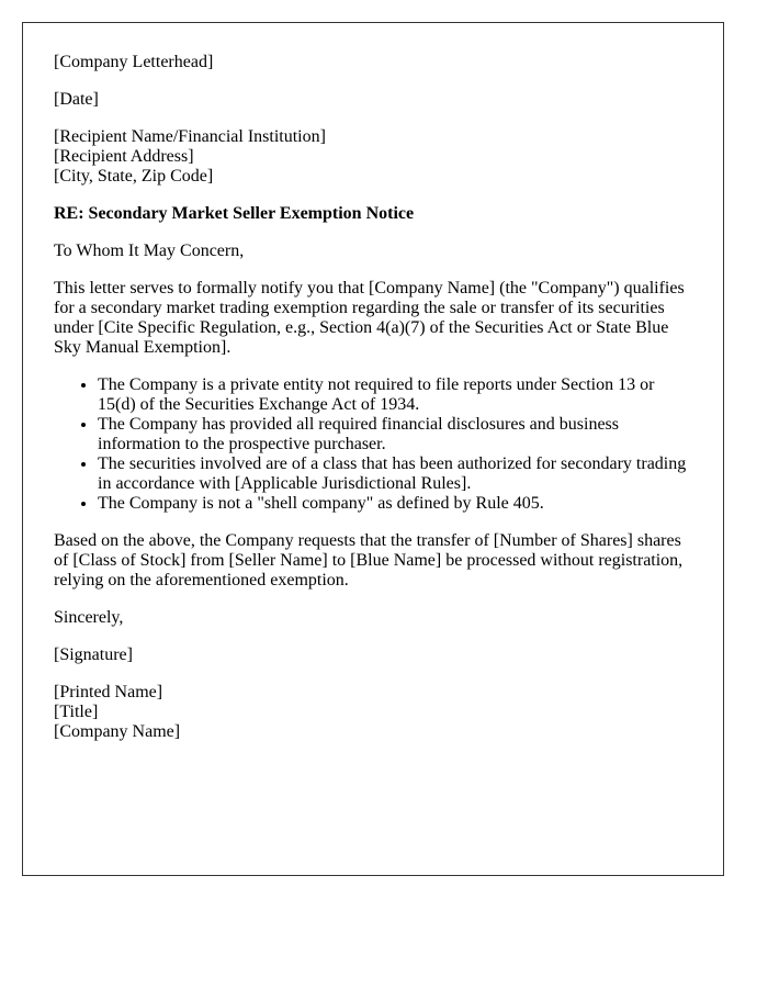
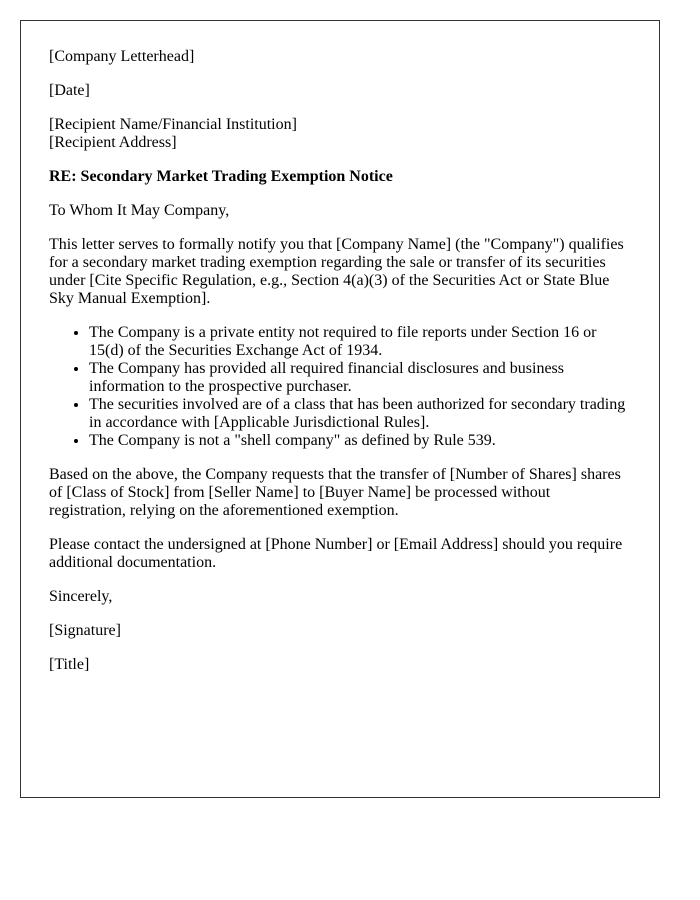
  [Company Letterhead]
  [Date]
  [Recipient Name/Financial Institution]
  [Recipient Address]
- [City, State, Zip Code]
- RE: Secondary Market Seller Exemption Notice
+ RE: Secondary Market Trading Exemption Notice
- To Whom It May Concern,
+ To Whom It May Company,
- This letter serves to formally notify you that [Company Name] (the "Company") qualifies for a secondary market trading exemption regarding the sale or transfer of its securities under [Cite Specific Regulation, e.g., Section 4(a)(7) of the Securities Act or State Blue Sky Manual Exemption].
+ This letter serves to formally notify you that [Company Name] (the "Company") qualifies for a secondary market trading exemption regarding the sale or transfer of its securities under [Cite Specific Regulation, e.g., Section 4(a)(3) of the Securities Act or State Blue Sky Manual Exemption].
- The Company is a private entity not required to file reports under Section 13 or 15(d) of the Securities Exchange Act of 1934.
+ The Company is a private entity not required to file reports under Section 16 or 15(d) of the Securities Exchange Act of 1934.
  The Company has provided all required financial disclosures and business information to the prospective purchaser.
  The securities involved are of a class that has been authorized for secondary trading in accordance with [Applicable Jurisdictional Rules].
- The Company is not a "shell company" as defined by Rule 405.
+ The Company is not a "shell company" as defined by Rule 539.
- Based on the above, the Company requests that the transfer of [Number of Shares] shares of [Class of Stock] from [Seller Name] to [Blue Name] be processed without registration, relying on the aforementioned exemption.
+ Based on the above, the Company requests that the transfer of [Number of Shares] shares of [Class of Stock] from [Seller Name] to [Buyer Name] be processed without registration, relying on the aforementioned exemption.
+ Please contact the undersigned at [Phone Number] or [Email Address] should you require additional documentation.
  Sincerely,
  [Signature]
- [Printed Name]
  [Title]
- [Company Name]
